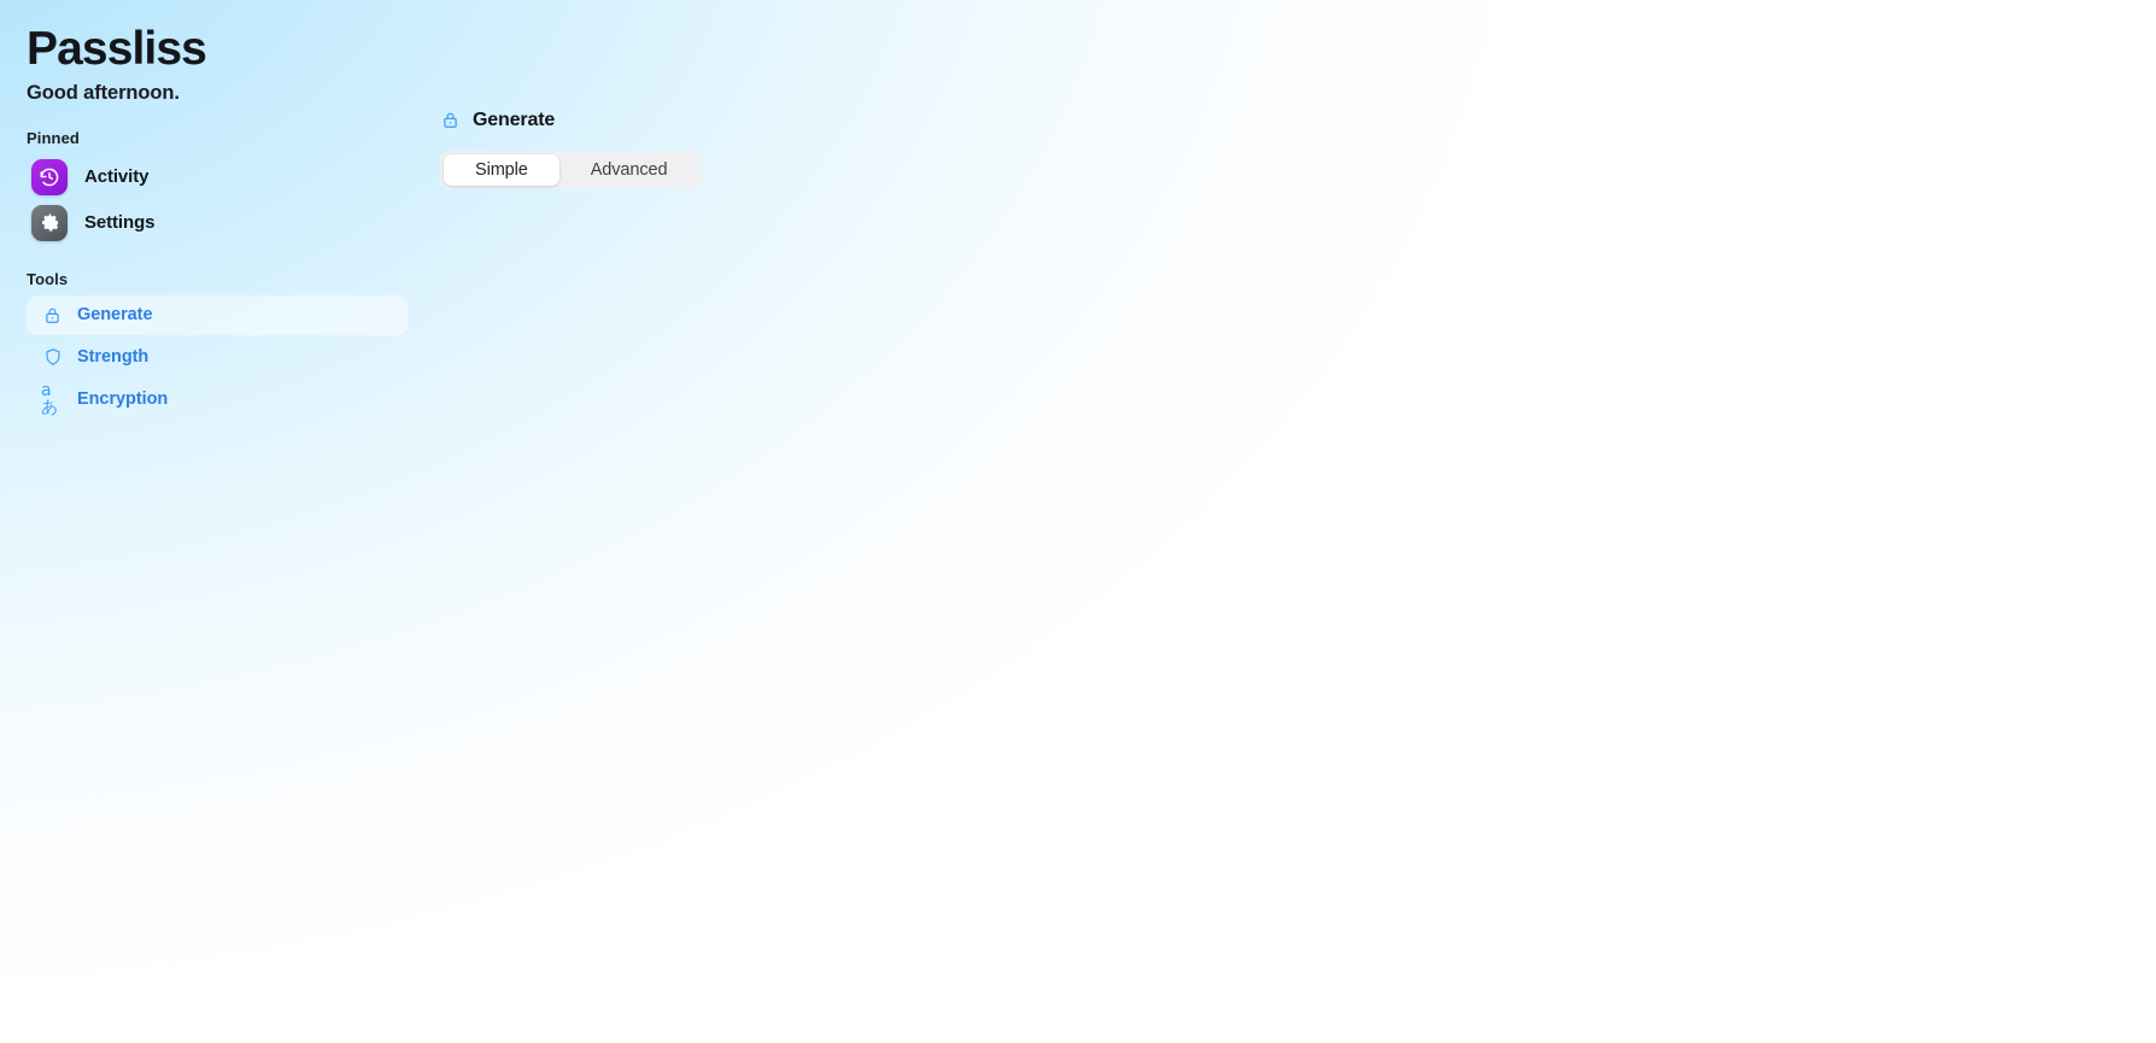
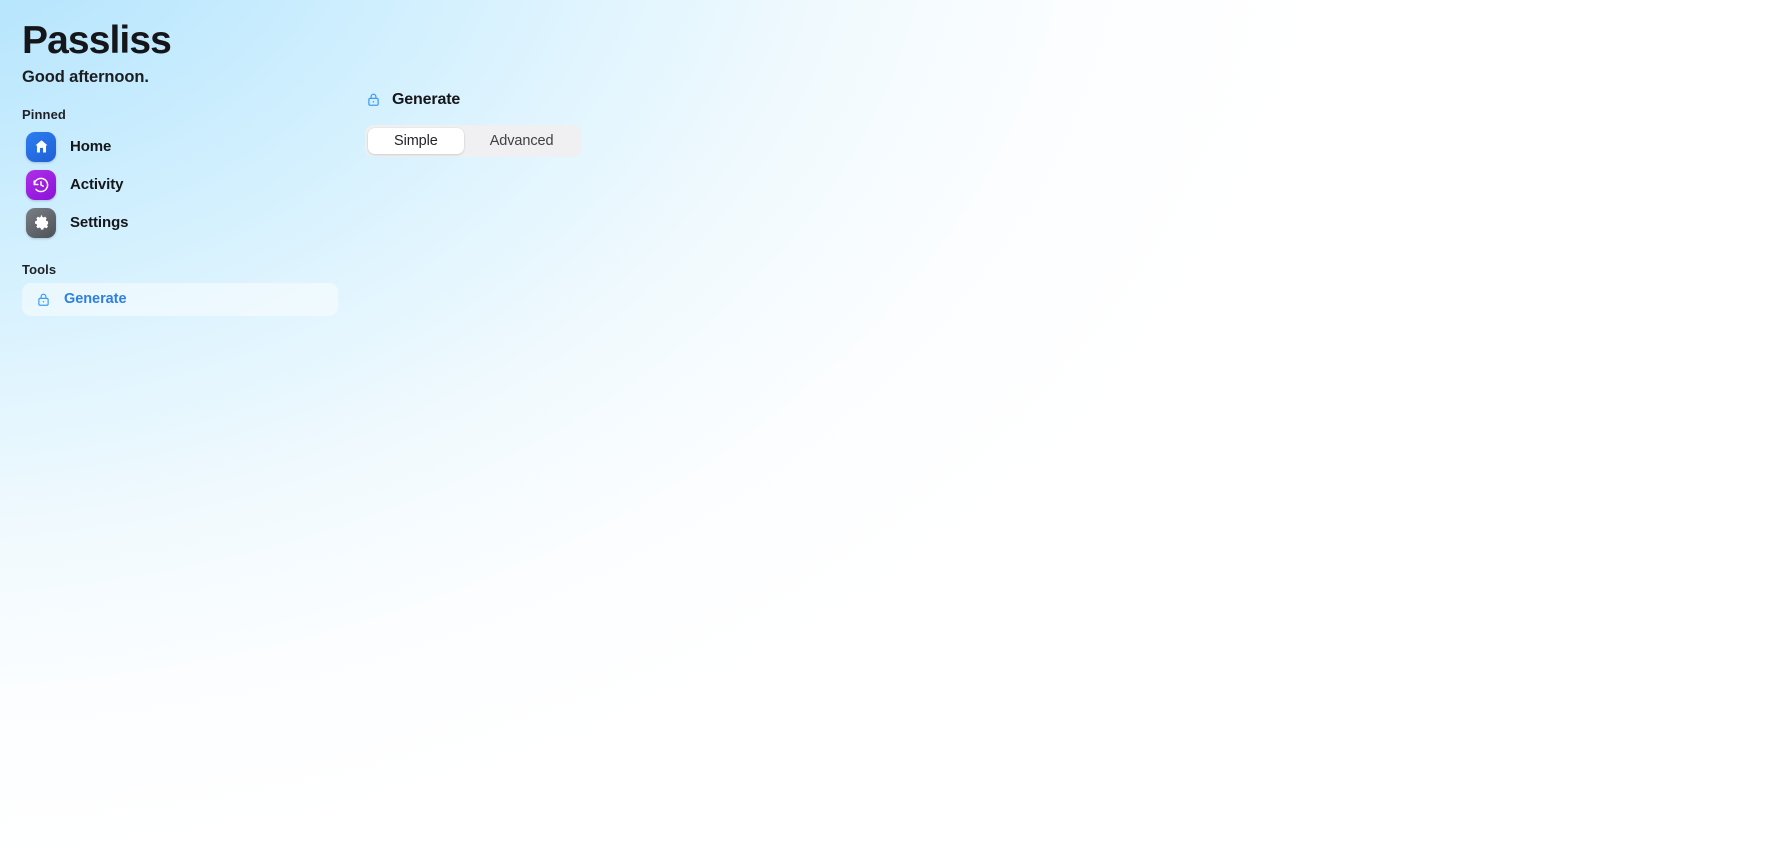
  Passliss
  Good afternoon.
  Pinned
+ Home
  Activity
  Settings
  Tools
  Generate
- Strength
- aあ
- Encryption
  Generate
  Simple
  Advanced
